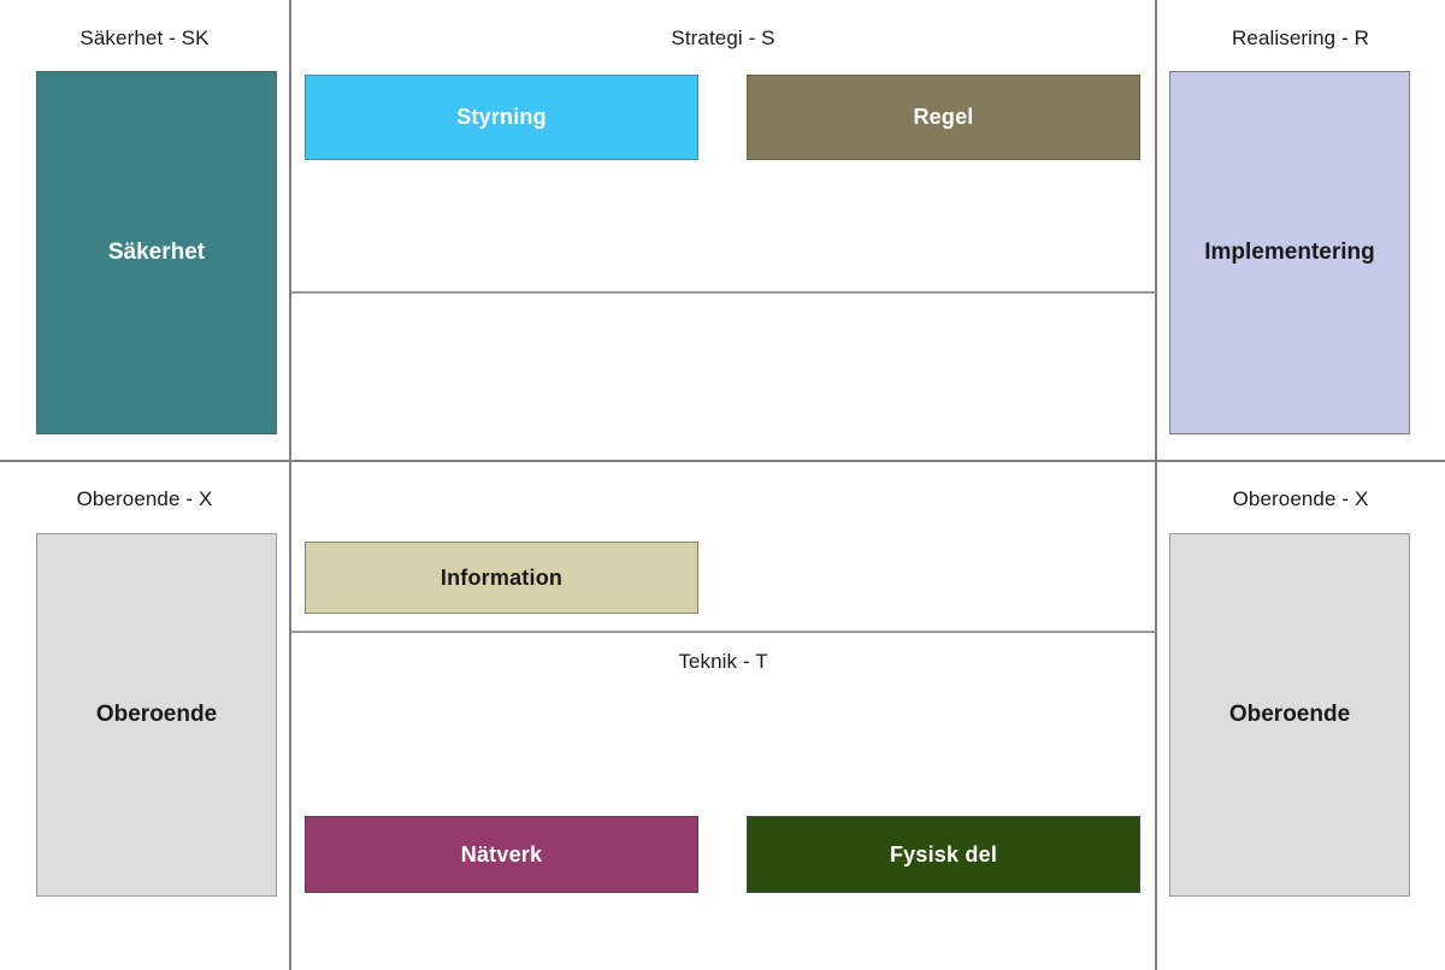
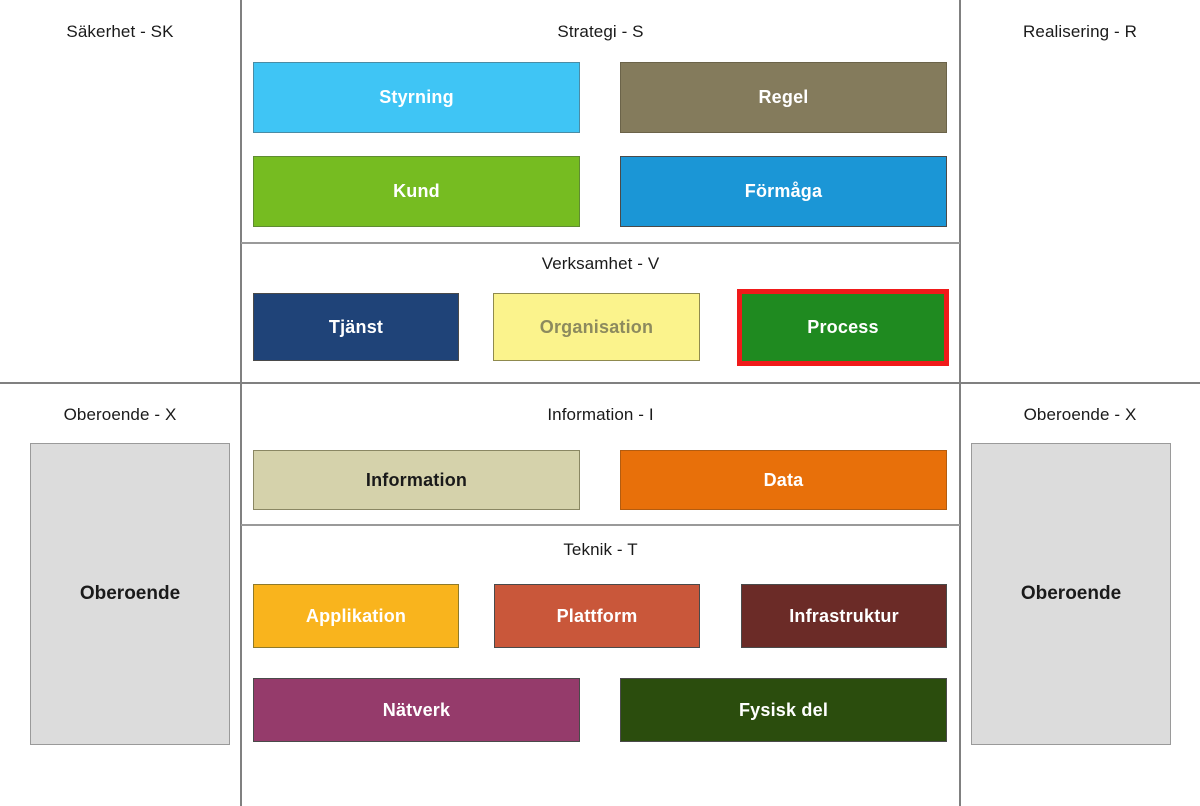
  Säkerhet - SK
  Strategi - S
  Realisering - R
+ Verksamhet - V
  Oberoende - X
+ Information - I
  Oberoende - X
  Teknik - T
- Säkerhet
  Oberoende
- Implementering
  Oberoende
  Styrning
  Regel
+ Kund
+ Förmåga
+ Tjänst
+ Organisation
+ Process
  Information
+ Data
+ Applikation
+ Plattform
+ Infrastruktur
  Nätverk
  Fysisk del
